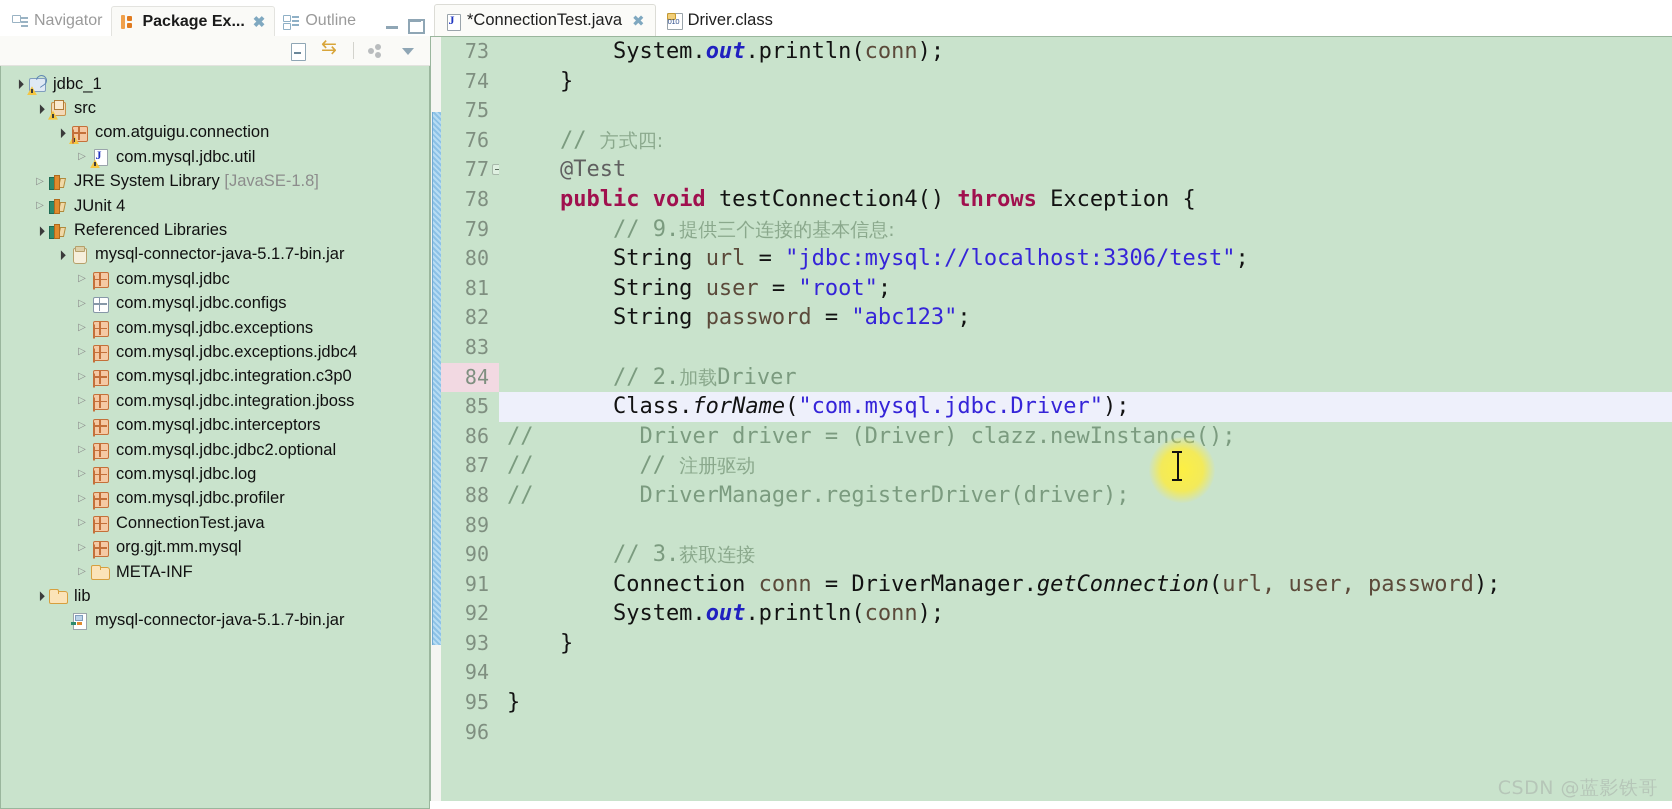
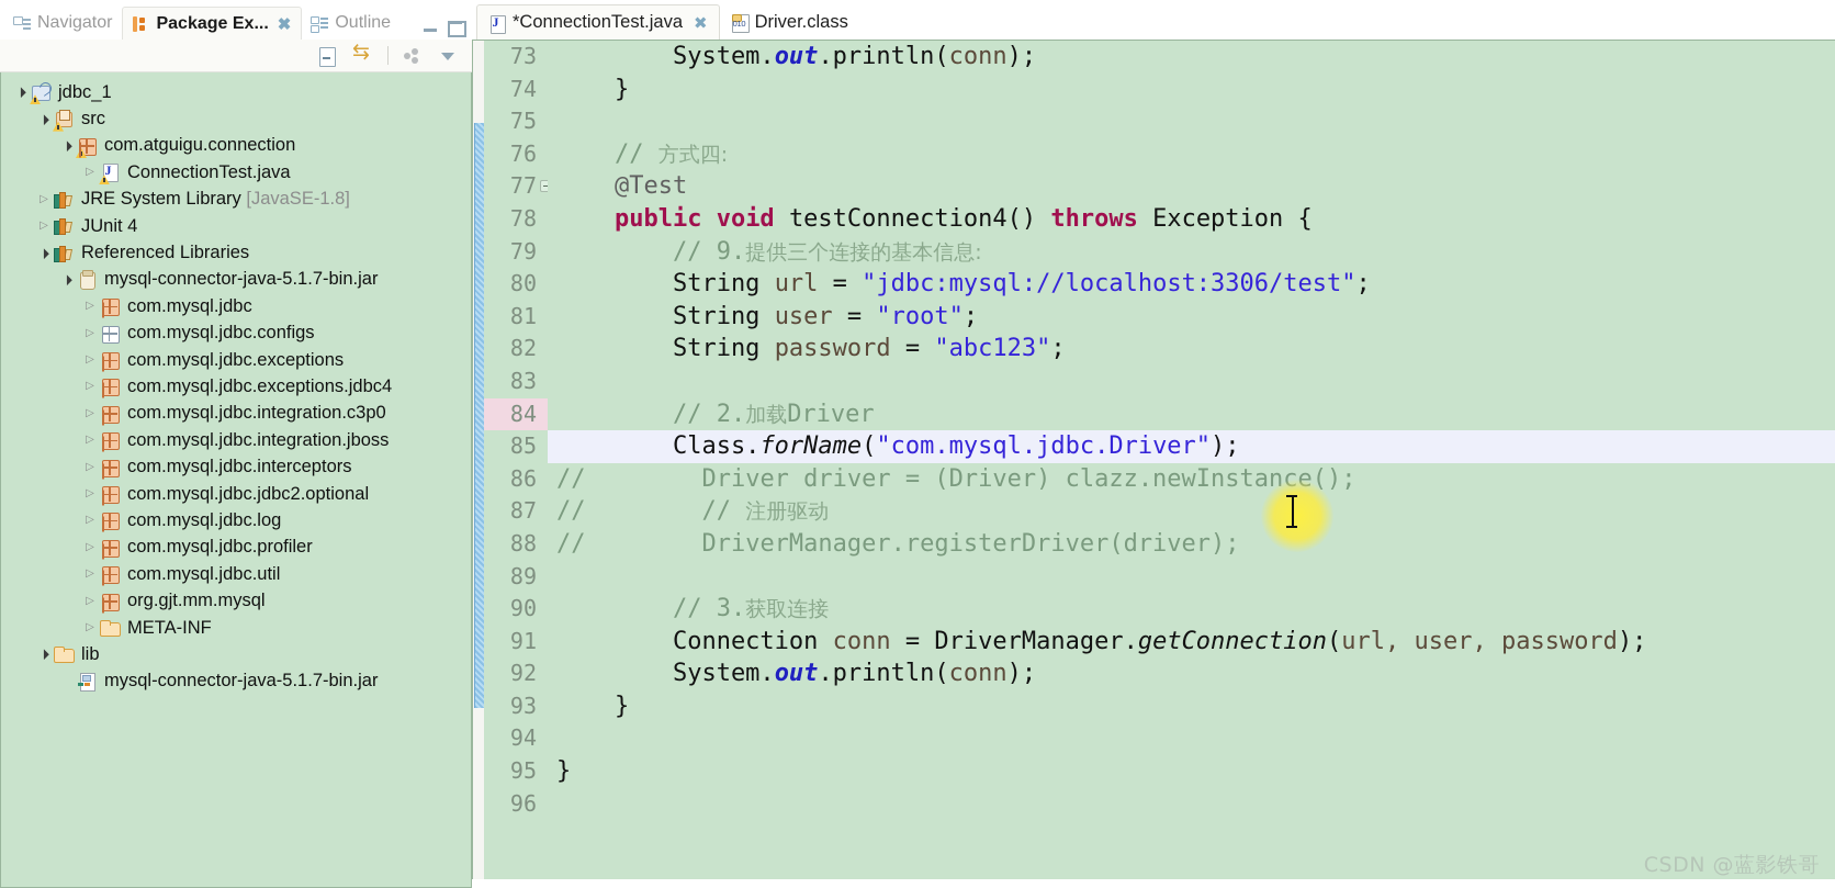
  Navigator
  Package Ex...
  ✖
  Outline
  jdbc_1
  src
  com.atguigu.connection
- com.mysql.jdbc.util
+ ConnectionTest.java
  JRE System Library [JavaSE-1.8]
  JUnit 4
  Referenced Libraries
  mysql-connector-java-5.1.7-bin.jar
  com.mysql.jdbc
  com.mysql.jdbc.configs
  com.mysql.jdbc.exceptions
  com.mysql.jdbc.exceptions.jdbc4
  com.mysql.jdbc.integration.c3p0
  com.mysql.jdbc.integration.jboss
  com.mysql.jdbc.interceptors
  com.mysql.jdbc.jdbc2.optional
  com.mysql.jdbc.log
  com.mysql.jdbc.profiler
- ConnectionTest.java
+ com.mysql.jdbc.util
  org.gjt.mm.mysql
  META-INF
  lib
  mysql-connector-java-5.1.7-bin.jar
  *ConnectionTest.java
  ✖
  Driver.class
  73
  74
  75
  76
  77
  78
  79
  80
  81
  82
  83
  84
  85
  86
  87
  88
  89
  90
  91
  92
  93
  94
  95
  96
  System.out.println(conn);
  }
  // 方式四:
  @Test
  public void testConnection4() throws Exception {
  // 9.提供三个连接的基本信息:
  String url = "jdbc:mysql://localhost:3306/test";
  String user = "root";
  String password = "abc123";
  // 2.加载Driver
  Class.forName("com.mysql.jdbc.Driver");
  // Driver driver = (Driver) clazz.newInstance();
  // // 注册驱动
  // DriverManager.registerDriver(driver);
  // 3.获取连接
  Connection conn = DriverManager.getConnection(url, user, password);
  System.out.println(conn);
  }
  }
  CSDN @蓝影铁哥
